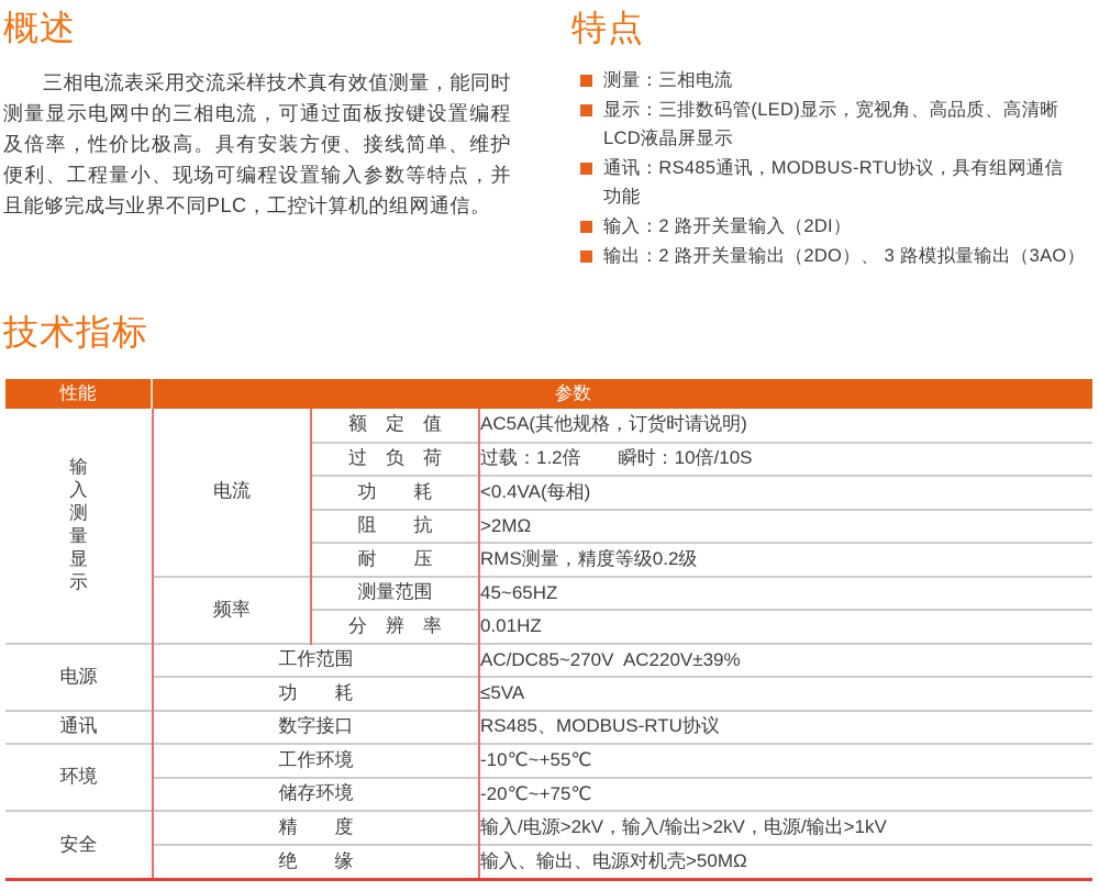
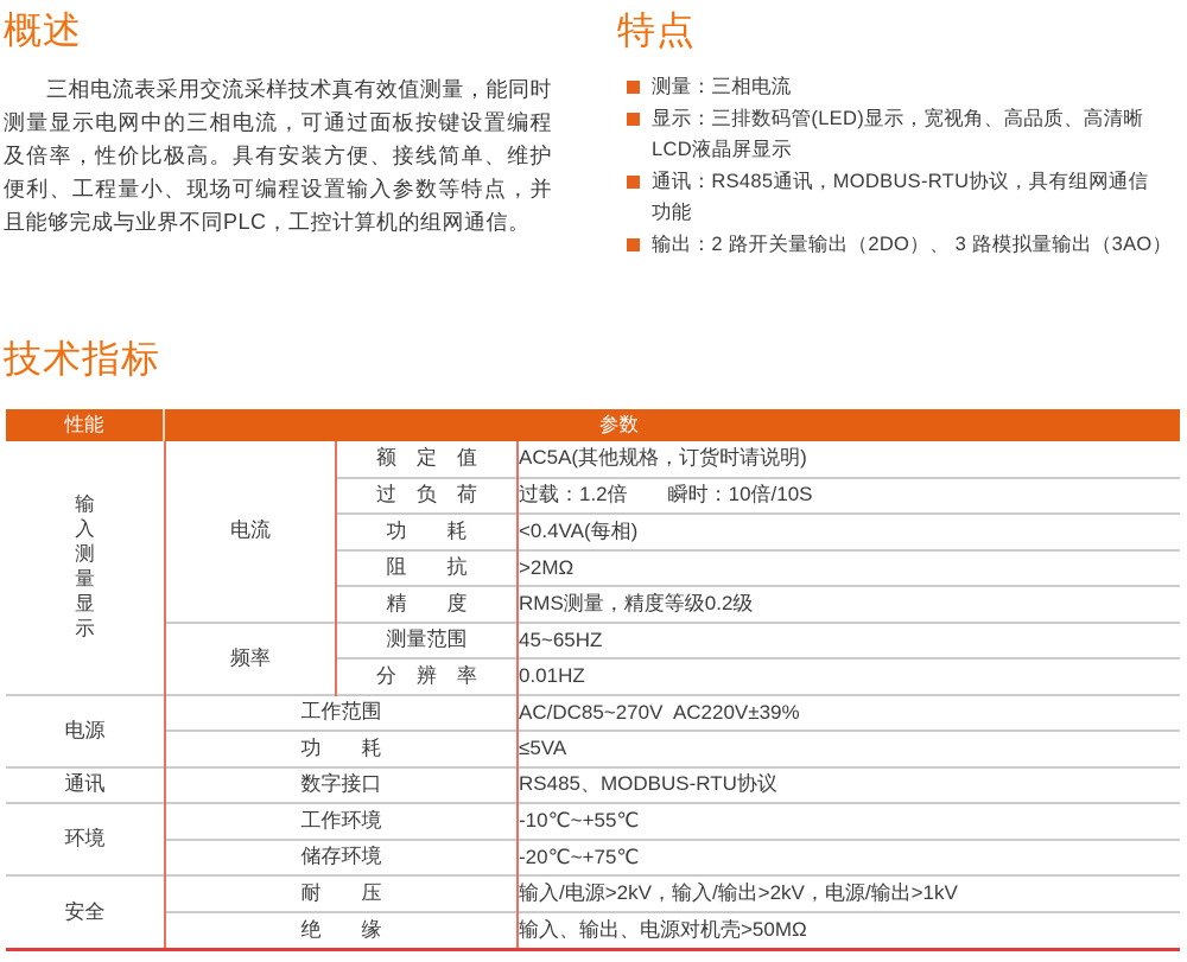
  概述
  三相电流表采用交流采样技术真有效值测量，能同时测量显示电网中的三相电流，可通过面板按键设置编程及倍率，性价比极高。具有安装方便、接线简单、维护便利、工程量小、现场可编程设置输入参数等特点，并且能够完成与业界不同PLC，工控计算机的组网通信。
  特点
  测量：三相电流
  显示：三排数码管(LED)显示，宽视角、高品质、高清晰
  LCD液晶屏显示
  通讯：RS485通讯，MODBUS-RTU协议，具有组网通信
  功能
- 输入：2 路开关量输入（2DI）
  输出：2 路开关量输出（2DO）、 3 路模拟量输出（3AO）
  技术指标
  性能
  参数
  输 入 测 量 显 示	电流	额 定 值	AC5A(其他规格，订货时请说明)
  过 负 荷	过载：1.2倍 瞬时：10倍/10S
  功 耗	<0.4VA(每相)
  阻 抗	>2MΩ
- 耐 压	RMS测量，精度等级0.2级
+ 精 度	RMS测量，精度等级0.2级
  频率	测量范围	45~65HZ
  分 辨 率	0.01HZ
  电源	工作范围	AC/DC85~270V AC220V±39%
  功 耗	≤5VA
  通讯	数字接口	RS485、MODBUS-RTU协议
  环境	工作环境	-10℃~+55℃
  储存环境	-20℃~+75℃
- 安全	精 度	输入/电源>2kV，输入/输出>2kV，电源/输出>1kV
+ 安全	耐 压	输入/电源>2kV，输入/输出>2kV，电源/输出>1kV
  绝 缘	输入、输出、电源对机壳>50MΩ
